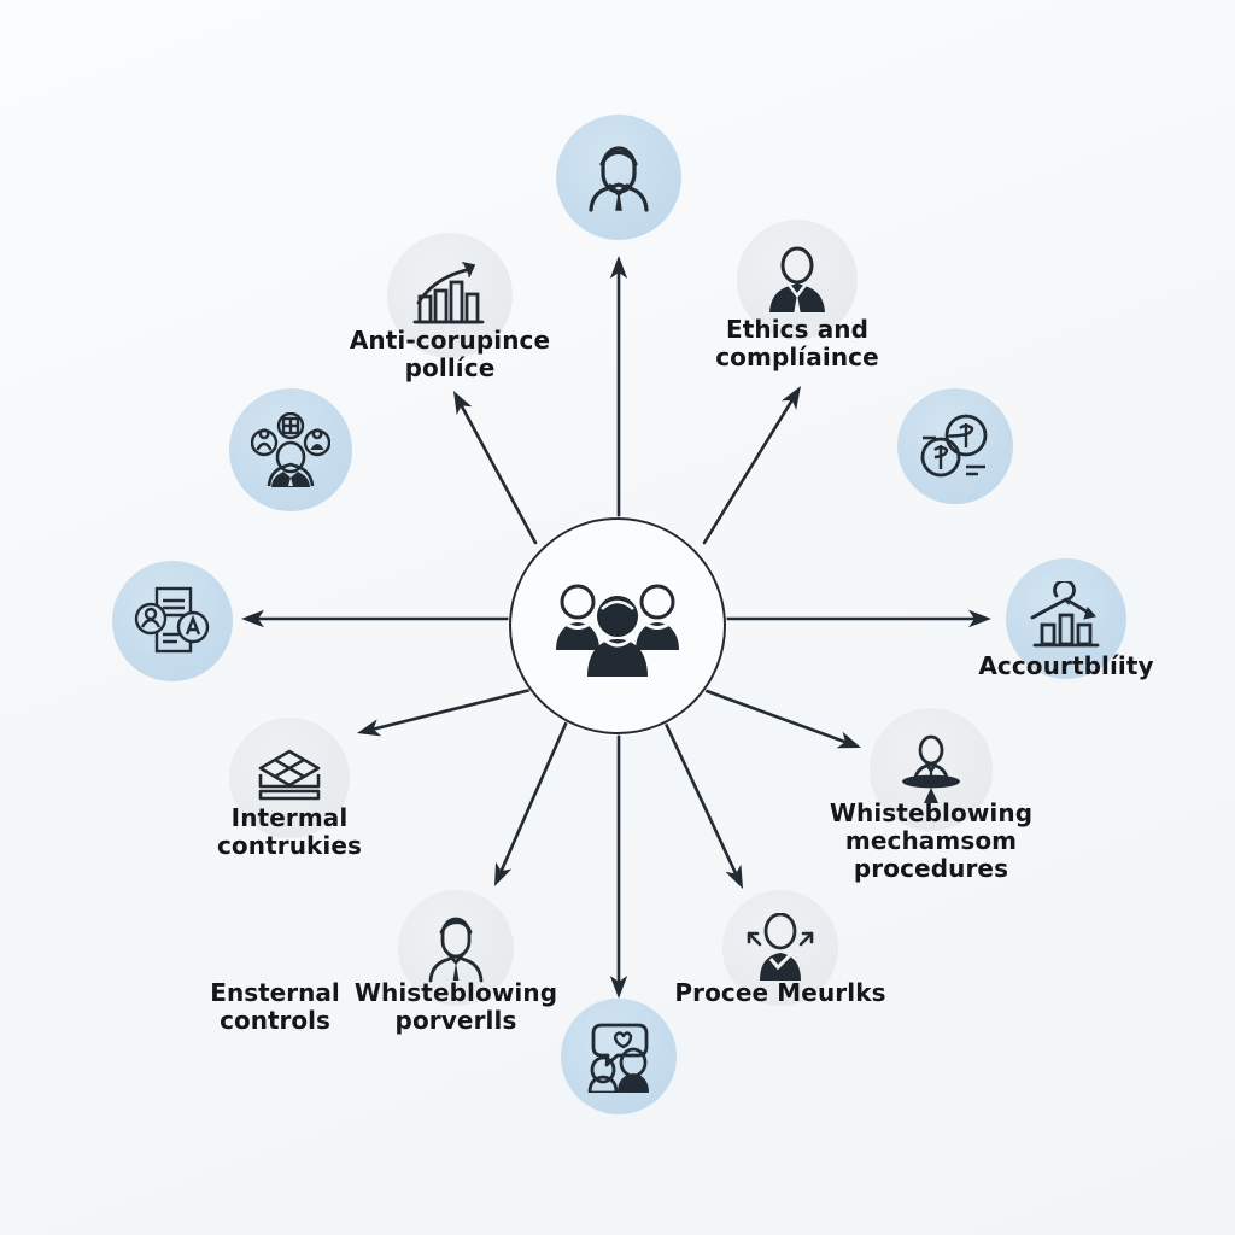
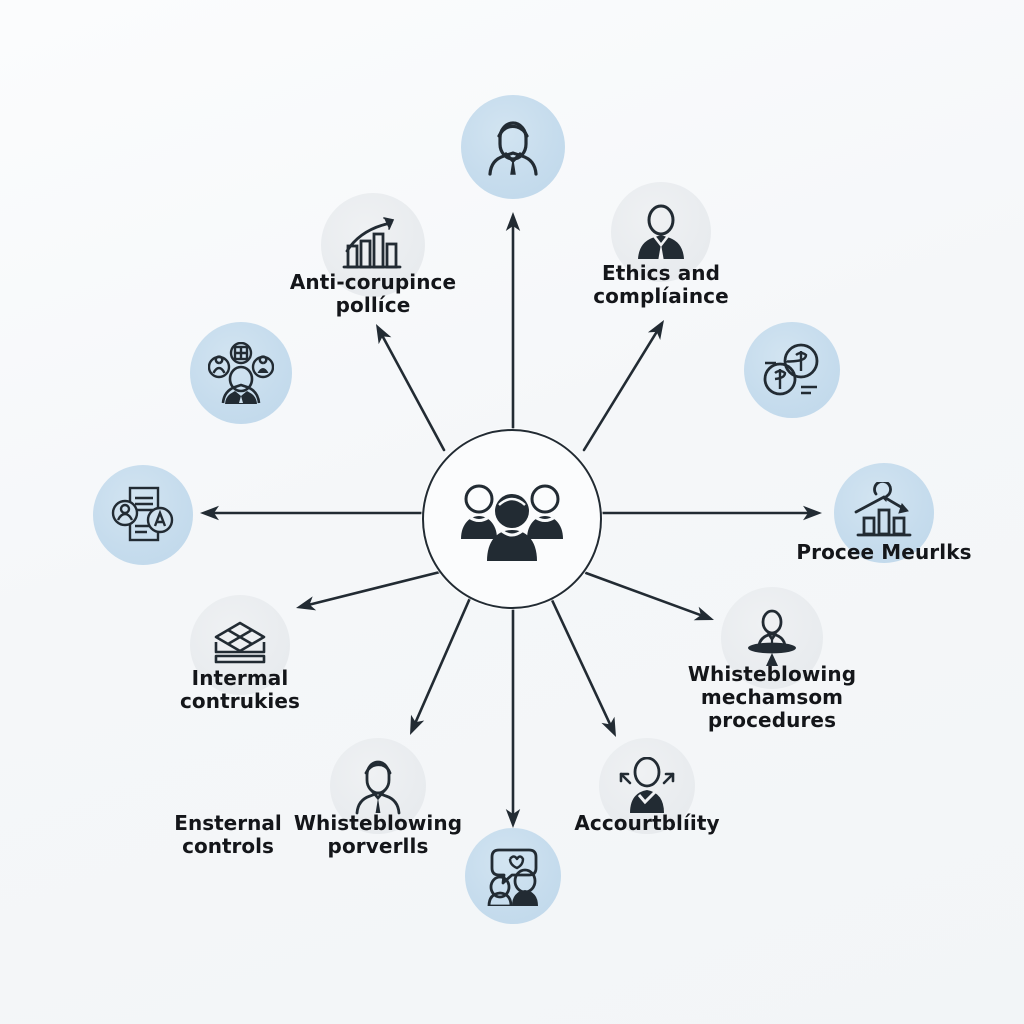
  Ethics and
  complíaince
- Accourtblíity
+ Procee Meurlks
  Whisteblowing
  mechamsom
  procedures
- Procee Meurlks
+ Accourtblíity
  Whisteblowing
  porverlls
  Intermal
  contrukies
  Anti-corupince
  pollíce
  Ensternal
  controls
